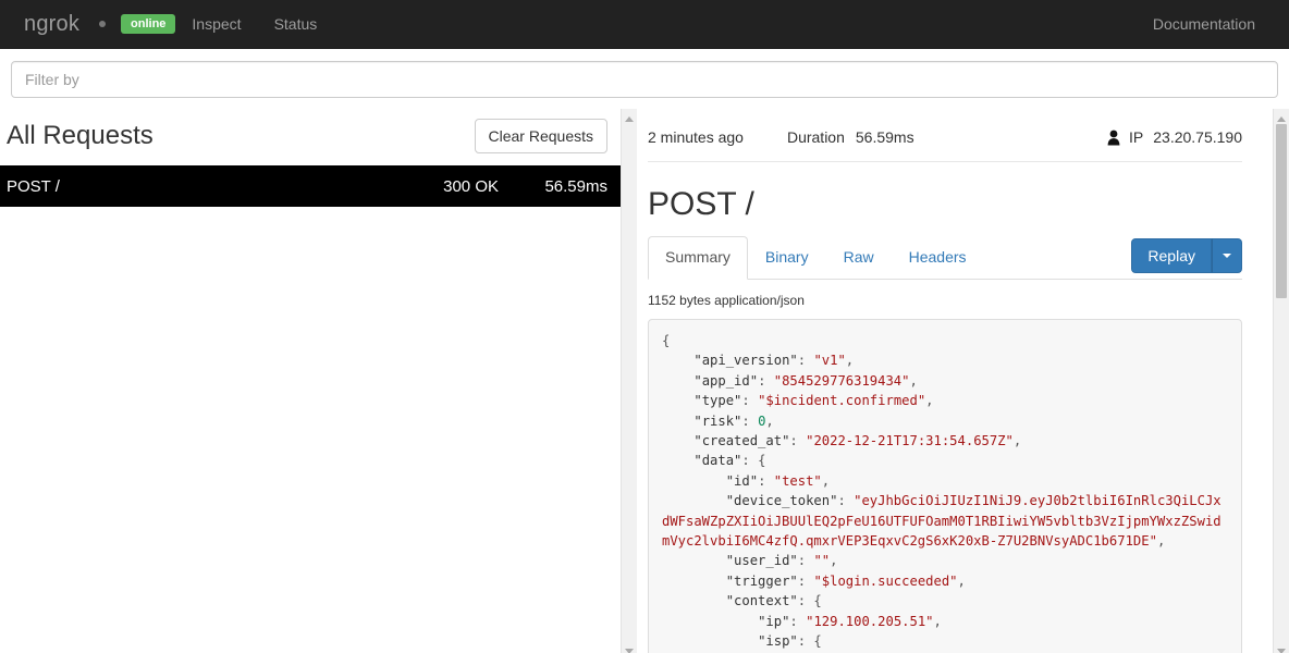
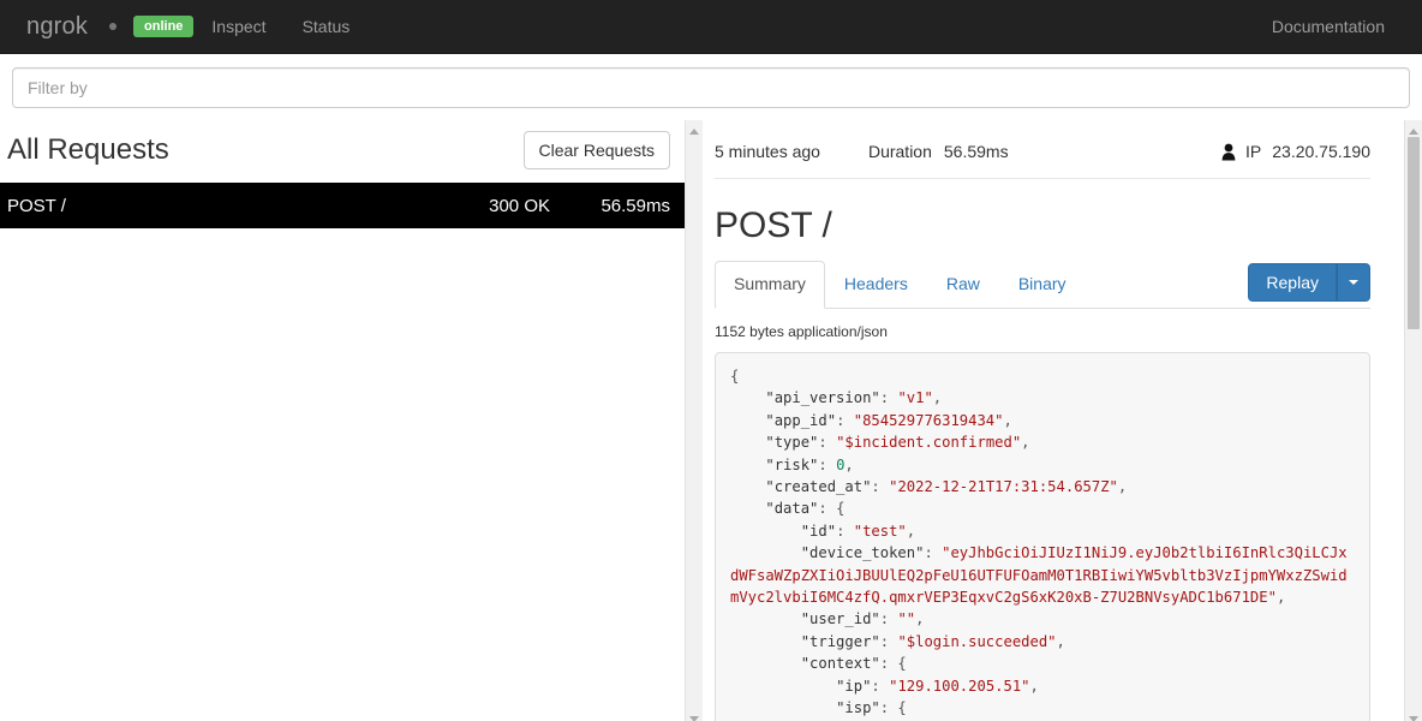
  ngrok
  online
  Inspect
  Status
  Documentation
  Filter by
  All Requests
  Clear Requests
  POST /
  300 OK
  56.59ms
- 2 minutes ago
+ 5 minutes ago
  Duration
  56.59ms
  IP
  23.20.75.190
  POST /
  Summary
- Binary
+ Headers
  Raw
- Headers
+ Binary
  Replay
  1152 bytes application/json
  { "api_version": "v1", "app_id": "854529776319434", "type": "$incident.confirmed", "risk": 0, "created_at": "2022-12-21T17:31:54.657Z", "data": { "id": "test", "device_token": "eyJhbGciOiJIUzI1NiJ9.eyJ0b2tlbiI6InRlc3QiLCJxdWFsaWZpZXIiOiJBUUlEQ2pFeU16UTFUFOamM0T1RBIiwiYW5vbltb3VzIjpmYWxzZSwidmVyc2lvbiI6MC4zfQ.qmxrVEP3EqxvC2gS6xK20xB-Z7U2BNVsyADC1b671DE", "user_id": "", "trigger": "$login.succeeded", "context": { "ip": "129.100.205.51", "isp": {
